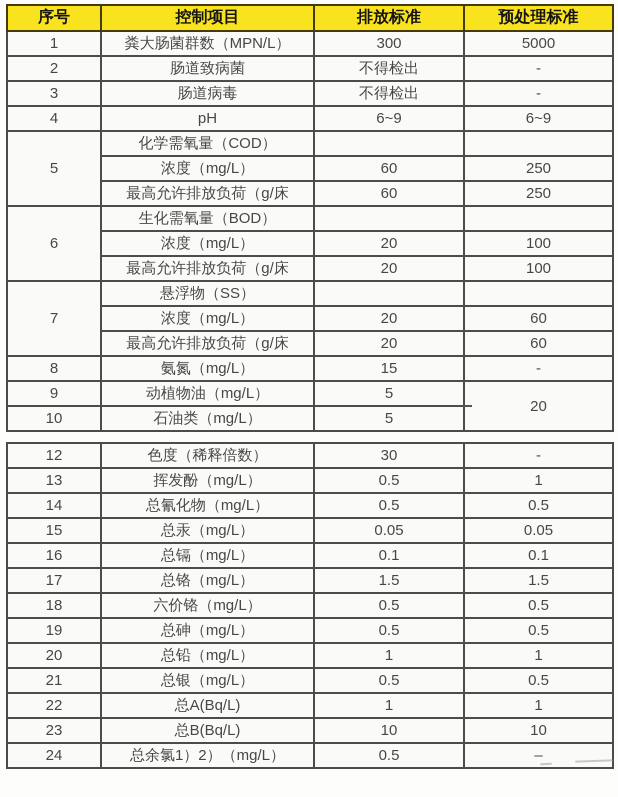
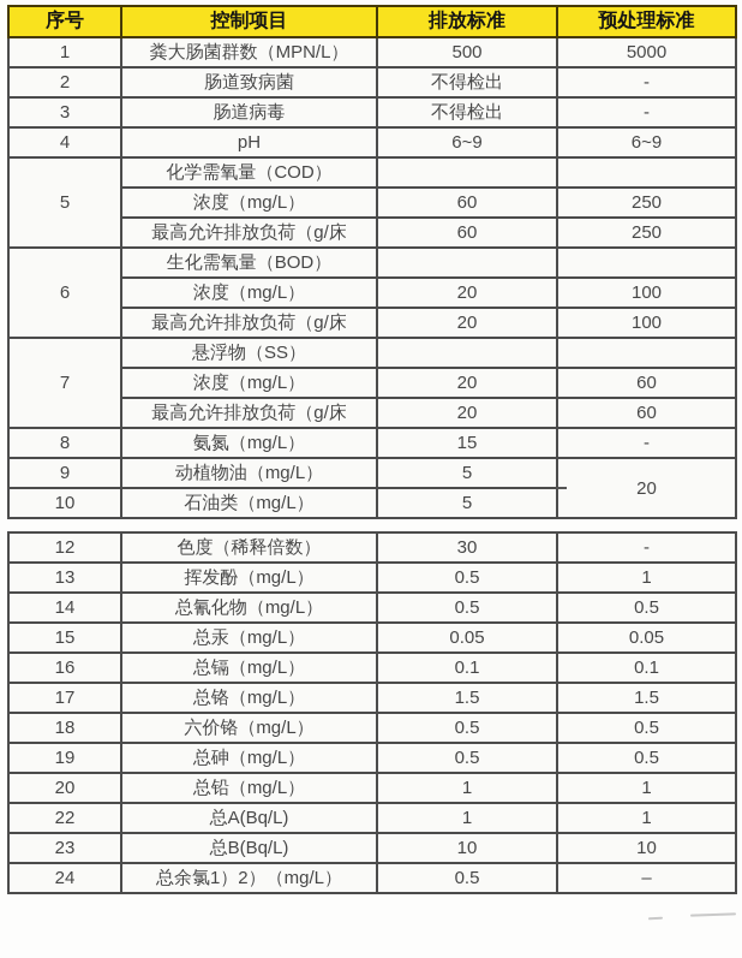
  序号	控制项目	排放标准	预处理标准
- 1	粪大肠菌群数（MPN/L）	300	5000
+ 1	粪大肠菌群数（MPN/L）	500	5000
  2	肠道致病菌	不得检出	-
  3	肠道病毒	不得检出	-
  4	pH	6~9	6~9
  5	化学需氧量（COD）
  浓度（mg/L）	60	250
  最高允许排放负荷（g/床	60	250
  6	生化需氧量（BOD）
  浓度（mg/L）	20	100
  最高允许排放负荷（g/床	20	100
  7	悬浮物（SS）
  浓度（mg/L）	20	60
  最高允许排放负荷（g/床	20	60
  8	氨氮（mg/L）	15	-
  9	动植物油（mg/L）	5	20
  10	石油类（mg/L）	5
  12	色度（稀释倍数）	30	-
  13	挥发酚（mg/L）	0.5	1
  14	总氰化物（mg/L）	0.5	0.5
  15	总汞（mg/L）	0.05	0.05
  16	总镉（mg/L）	0.1	0.1
  17	总铬（mg/L）	1.5	1.5
  18	六价铬（mg/L）	0.5	0.5
  19	总砷（mg/L）	0.5	0.5
  20	总铅（mg/L）	1	1
- 21	总银（mg/L）	0.5	0.5
  22	总A(Bq/L)	1	1
  23	总B(Bq/L)	10	10
  24	总余氯1）2）（mg/L）	0.5	–
